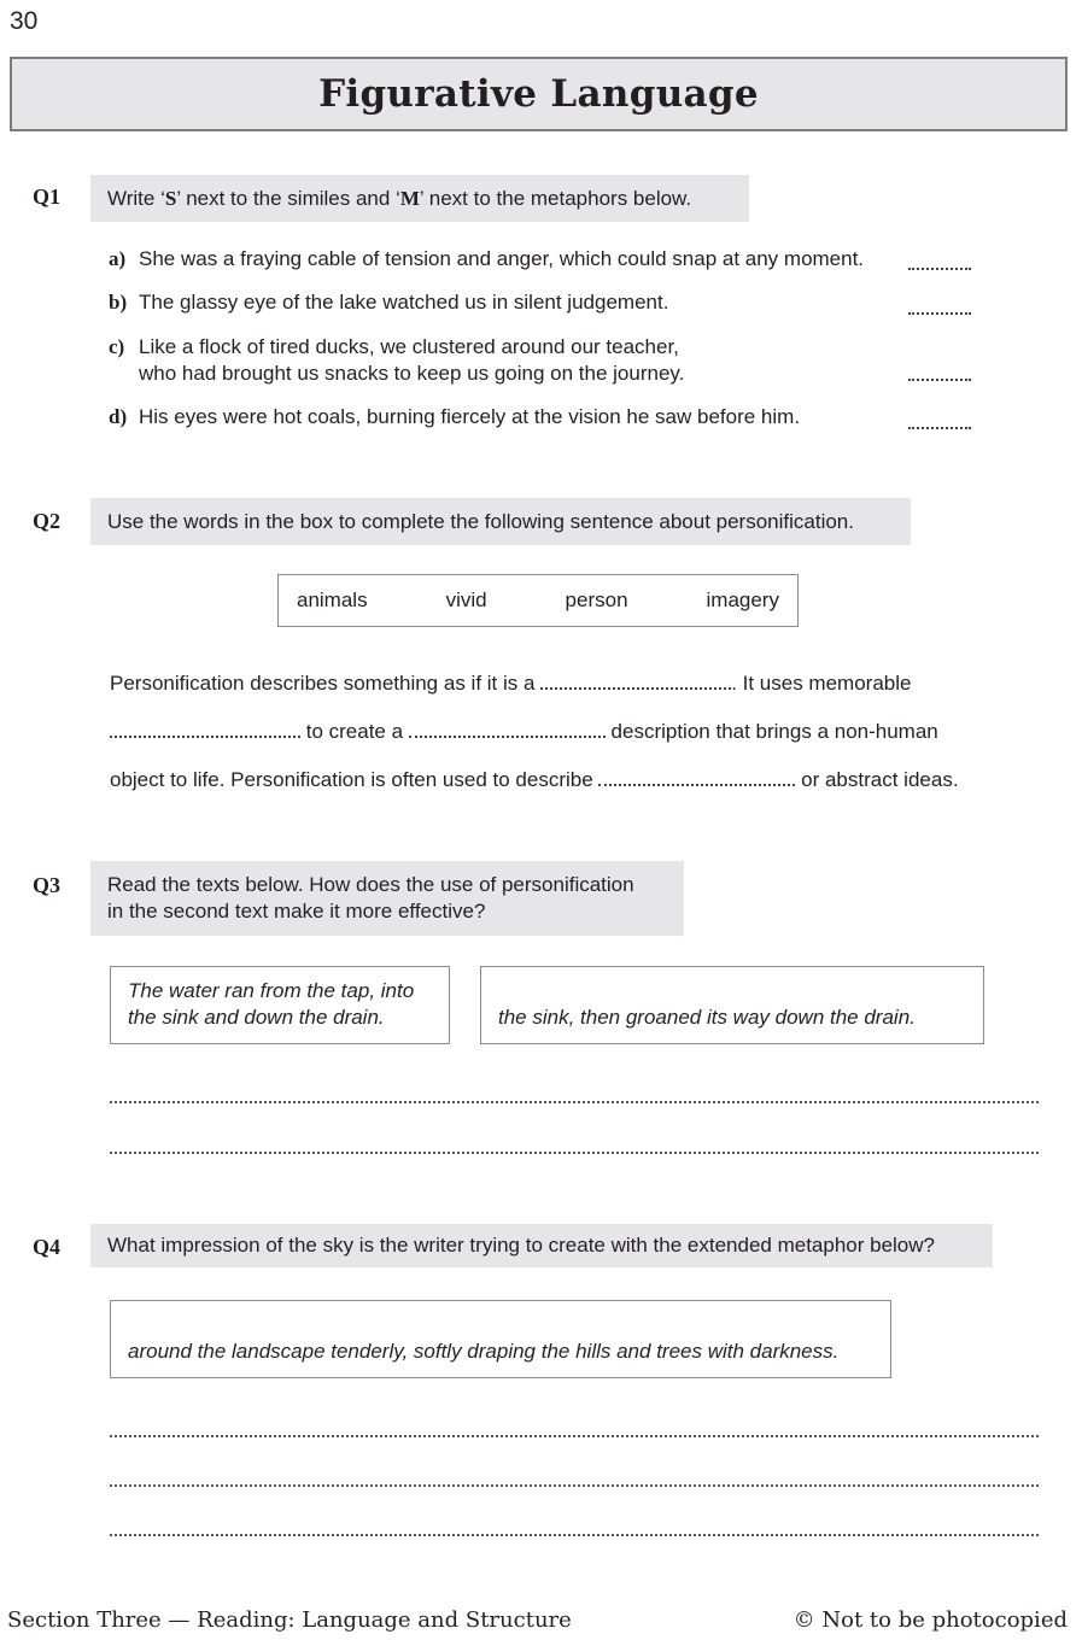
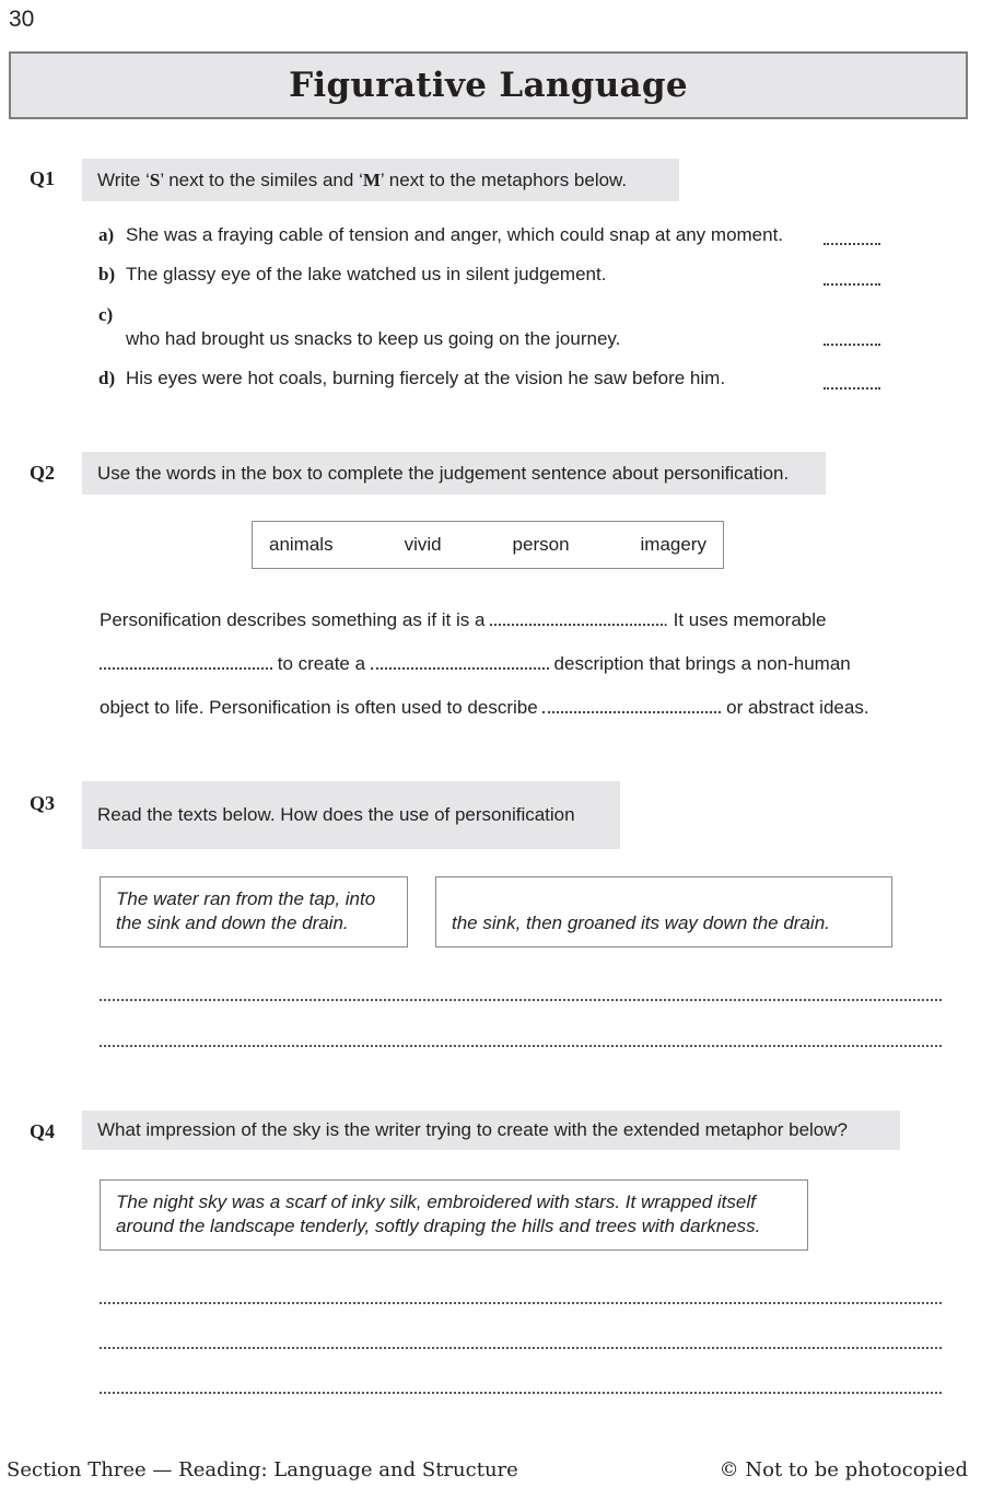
  30
  Figurative Language
  Q1
  Write ‘S’ next to the similes and ‘M’ next to the metaphors below.
  a)
  She was a fraying cable of tension and anger, which could snap at any moment.
  b)
  The glassy eye of the lake watched us in silent judgement.
  c)
- Like a flock of tired ducks, we clustered around our teacher,
  who had brought us snacks to keep us going on the journey.
  d)
  His eyes were hot coals, burning fiercely at the vision he saw before him.
  Q2
- Use the words in the box to complete the following sentence about personification.
+ Use the words in the box to complete the judgement sentence about personification.
  animals
  vivid
  person
  imagery
  Personification describes something as if it is a . It uses memorable
  to create a description that brings a non-human
  object to life. Personification is often used to describe or abstract ideas.
  Q3
  Read the texts below. How does the use of personification
- in the second text make it more effective?
  The water ran from the tap, into
  the sink and down the drain.
  the sink, then groaned its way down the drain.
  Q4
  What impression of the sky is the writer trying to create with the extended metaphor below?
+ The night sky was a scarf of inky silk, embroidered with stars. It wrapped itself
  around the landscape tenderly, softly draping the hills and trees with darkness.
  Section Three — Reading: Language and Structure
  © Not to be photocopied
